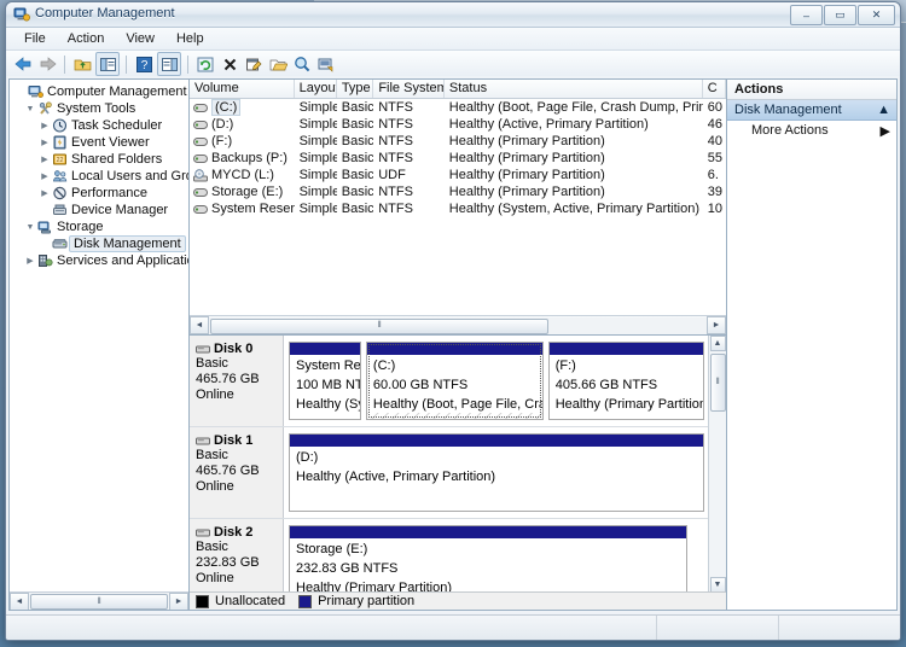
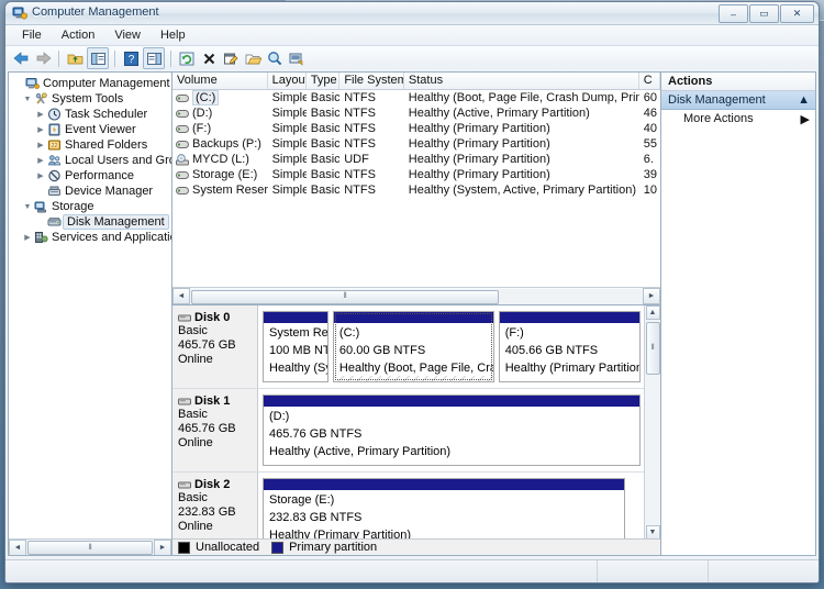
  Computer Management
  –
  ▭
  ✕
  File
  Action
  View
  Help
  ?
  Computer Management
  System Tools
  Task Scheduler
  Event Viewer
  Shared Folders
  Local Users and Gr
  Performance
  Device Manager
  Storage
  Disk Management
  Services and Applicati
  Volume
  Layou
  Type
  File System
  Status
  C
  (C:)
  Simple
  Basic
  NTFS
  Healthy (Boot, Page File, Crash Dump, Pri
  60
  (D:)
  Simple
  Basic
  NTFS
  Healthy (Active, Primary Partition)
  46
  (F:)
  Simple
  Basic
  NTFS
  Healthy (Primary Partition)
  40
  Backups (P:)
  Simple
  Basic
  NTFS
  Healthy (Primary Partition)
  55
  MYCD (L:)
  Simple
  Basic
  UDF
  Healthy (Primary Partition)
  6.
  Storage (E:)
  Simple
  Basic
  NTFS
  Healthy (Primary Partition)
  39
  System Reser
  Simple
  Basic
  NTFS
  Healthy (System, Active, Primary Partition)
  10
  Disk 0
  Basic
  465.76 GB
  Online
  System Re
  100 MB NT
  Healthy (S
  (C:)
  60.00 GB NTFS
  Healthy (Boot, Page File, Cr
  (F:)
  405.66 GB NTFS
  Healthy (Primary Partition
  Disk 1
  Basic
  465.76 GB
  Online
  (D:)
+ 465.76 GB NTFS
  Healthy (Active, Primary Partition)
  Disk 2
  Basic
  232.83 GB
  Online
  Storage (E:)
  232.83 GB NTFS
  Healthy (Primary Partition)
  Unallocated
  Primary partition
  Actions
  Disk Management
  ▲
  More Actions
  ▶
